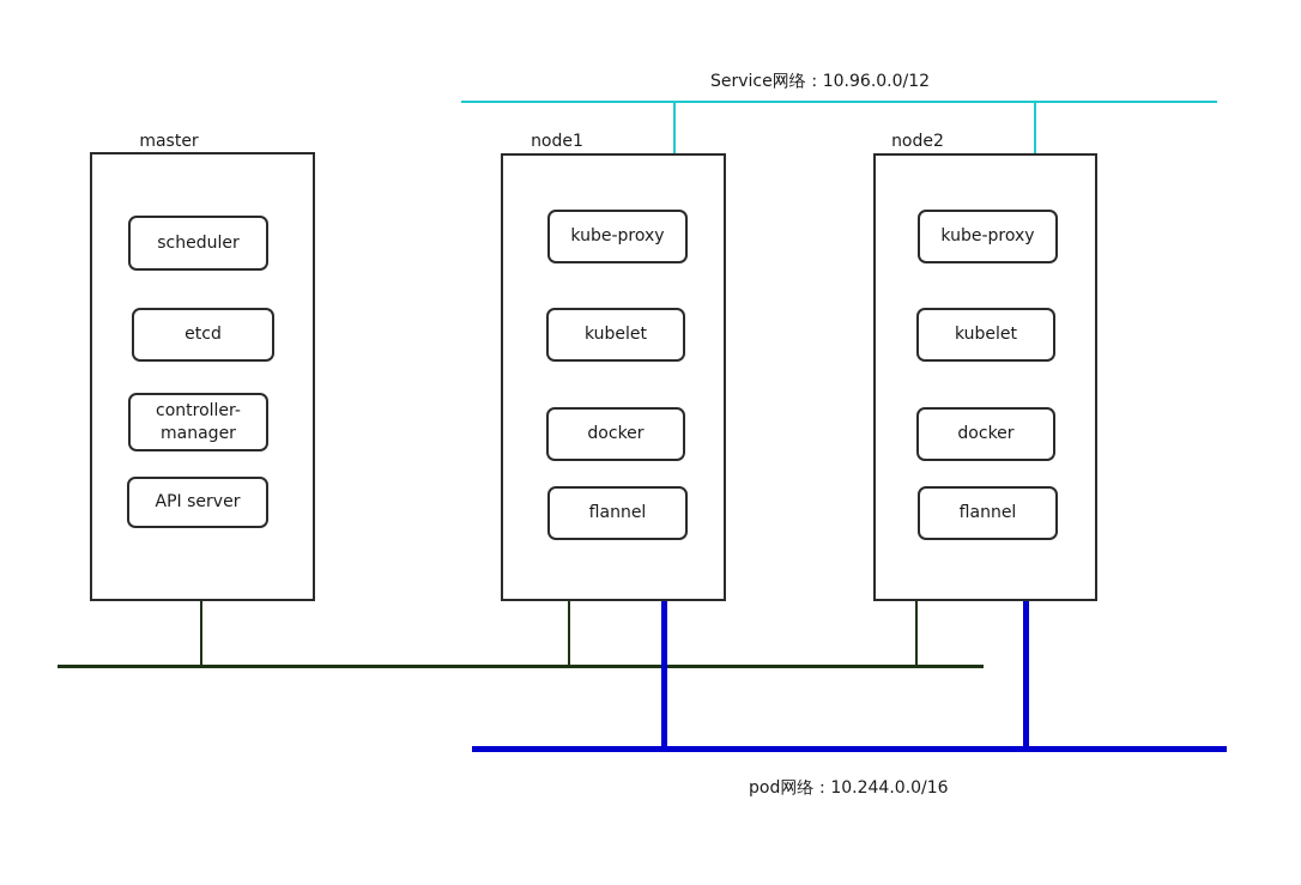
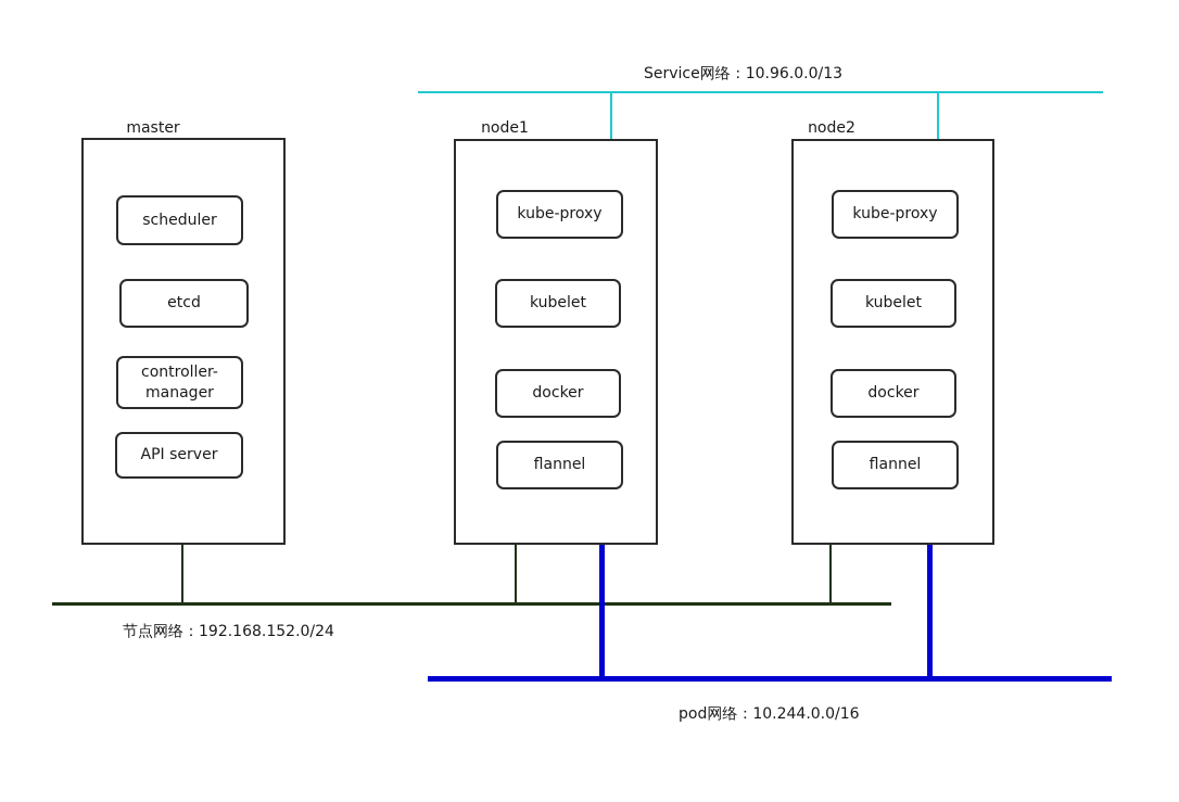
- Service网络：10.96.0.0/12
+ Service网络：10.96.0.0/13
+ 节点网络：192.168.152.0/24
  pod网络：10.244.0.0/16
  master
  scheduler
  etcd
  controller-
  manager
  API server
  node1
  kube-proxy
  kubelet
  docker
  flannel
  node2
  kube-proxy
  kubelet
  docker
  flannel
